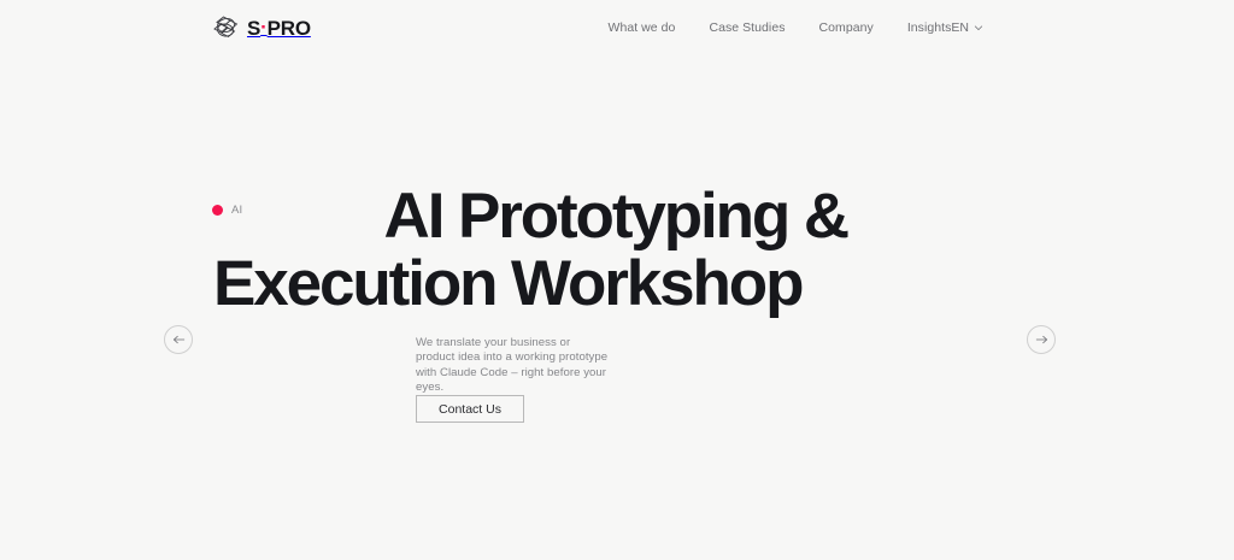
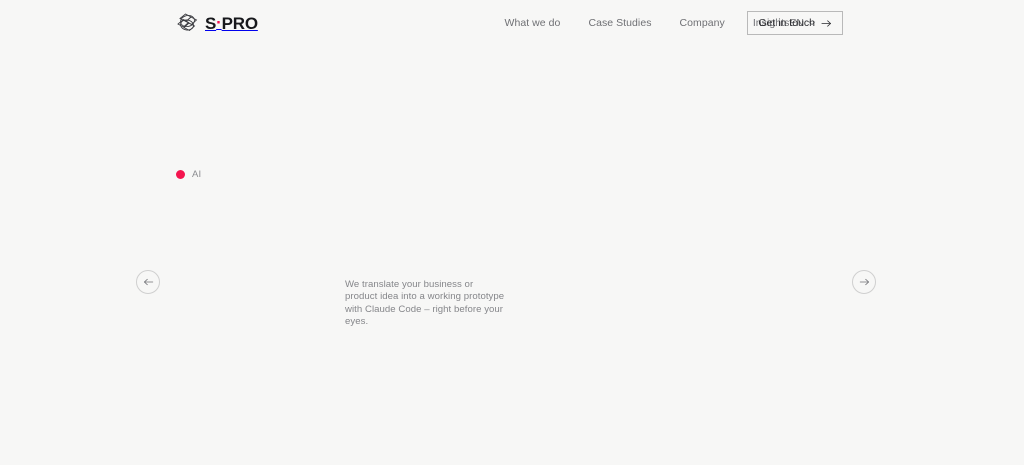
  S
  ·
  PRO
  What we do
  Case Studies
  Company
  Insights
  EN
+ Get in touch
  AI
- AI Prototyping &
- Execution Workshop
  We translate your business or product idea into a working prototype with Claude Code – right before your eyes.
- Contact Us
